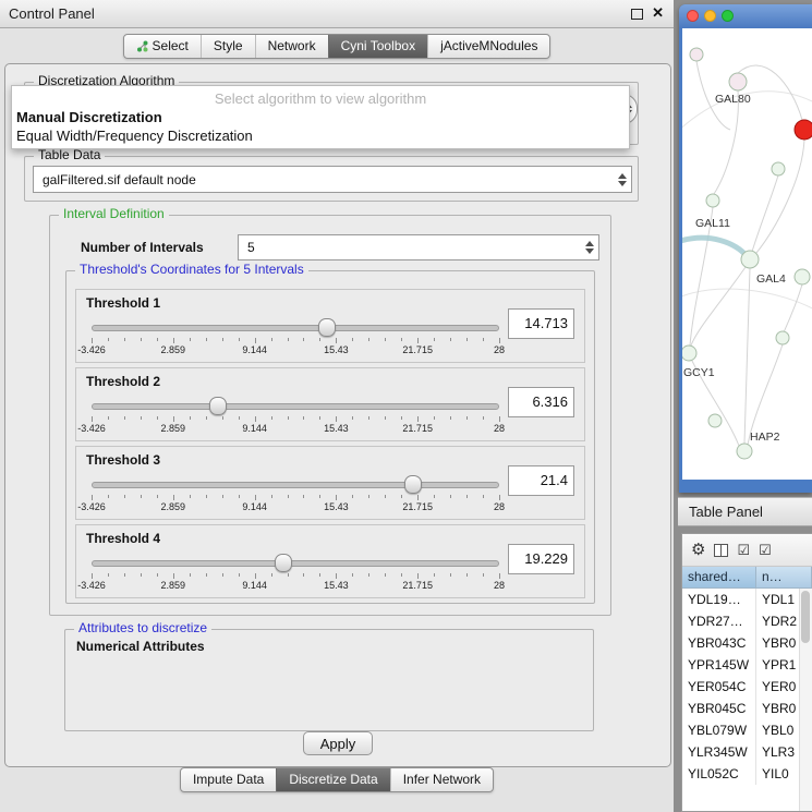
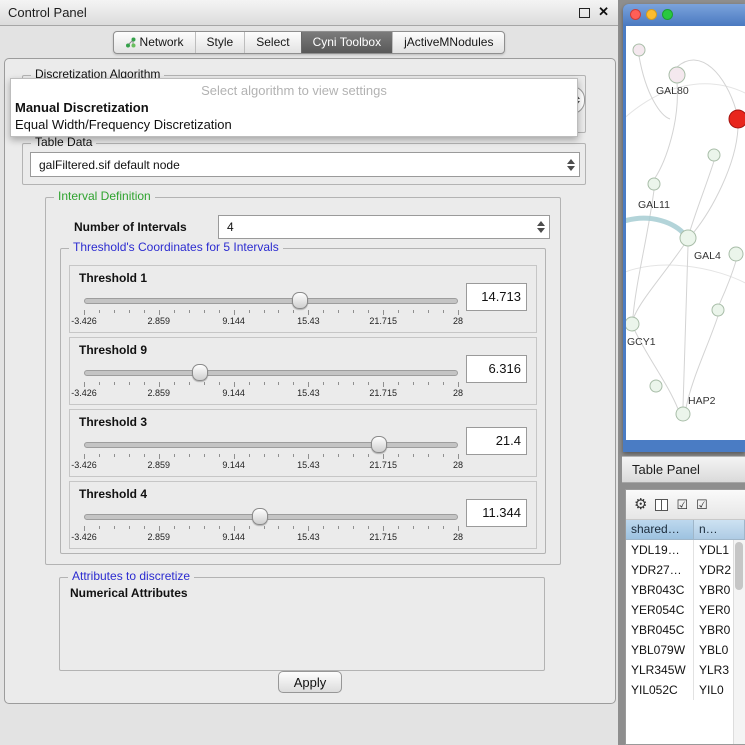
  Control Panel
  ✕
- Select
+ Network
  Style
- Network
+ Select
  Cyni Toolbox
  jActiveMNodules
  Discretization Algorithm
  Table Data
  galFiltered.sif default node
  Interval Definition
  Number of Intervals
- 5
+ 4
  Threshold's Coordinates for 5 Intervals
  Threshold 1
  -3.426
  2.859
  9.144
  15.43
  21.715
  28
  14.713
- Threshold 2
+ Threshold 9
  -3.426
  2.859
  9.144
  15.43
  21.715
  28
  6.316
  Threshold 3
  -3.426
  2.859
  9.144
  15.43
  21.715
  28
  21.4
  Threshold 4
  -3.426
  2.859
  9.144
  15.43
  21.715
  28
- 19.229
+ 11.344
  Attributes to discretize
  Numerical Attributes
  Apply
- Impute Data
- Discretize Data
- Infer Network
- Select algorithm to view algorithm
+ Select algorithm to view settings
  Manual Discretization
  Equal Width/Frequency Discretization
  GAL80
  GAL11
  GAL4
  GCY1
  HAP2
  Table Panel
  ⚙
  ☑
  ☑
  shared…
  n…
  YDL19…
  YDL1
  YDR27…
  YDR2
  YBR043C
  YBR0
- YPR145W
- YPR1
  YER054C
  YER0
  YBR045C
  YBR0
  YBL079W
  YBL0
  YLR345W
  YLR3
  YIL052C
  YIL0
